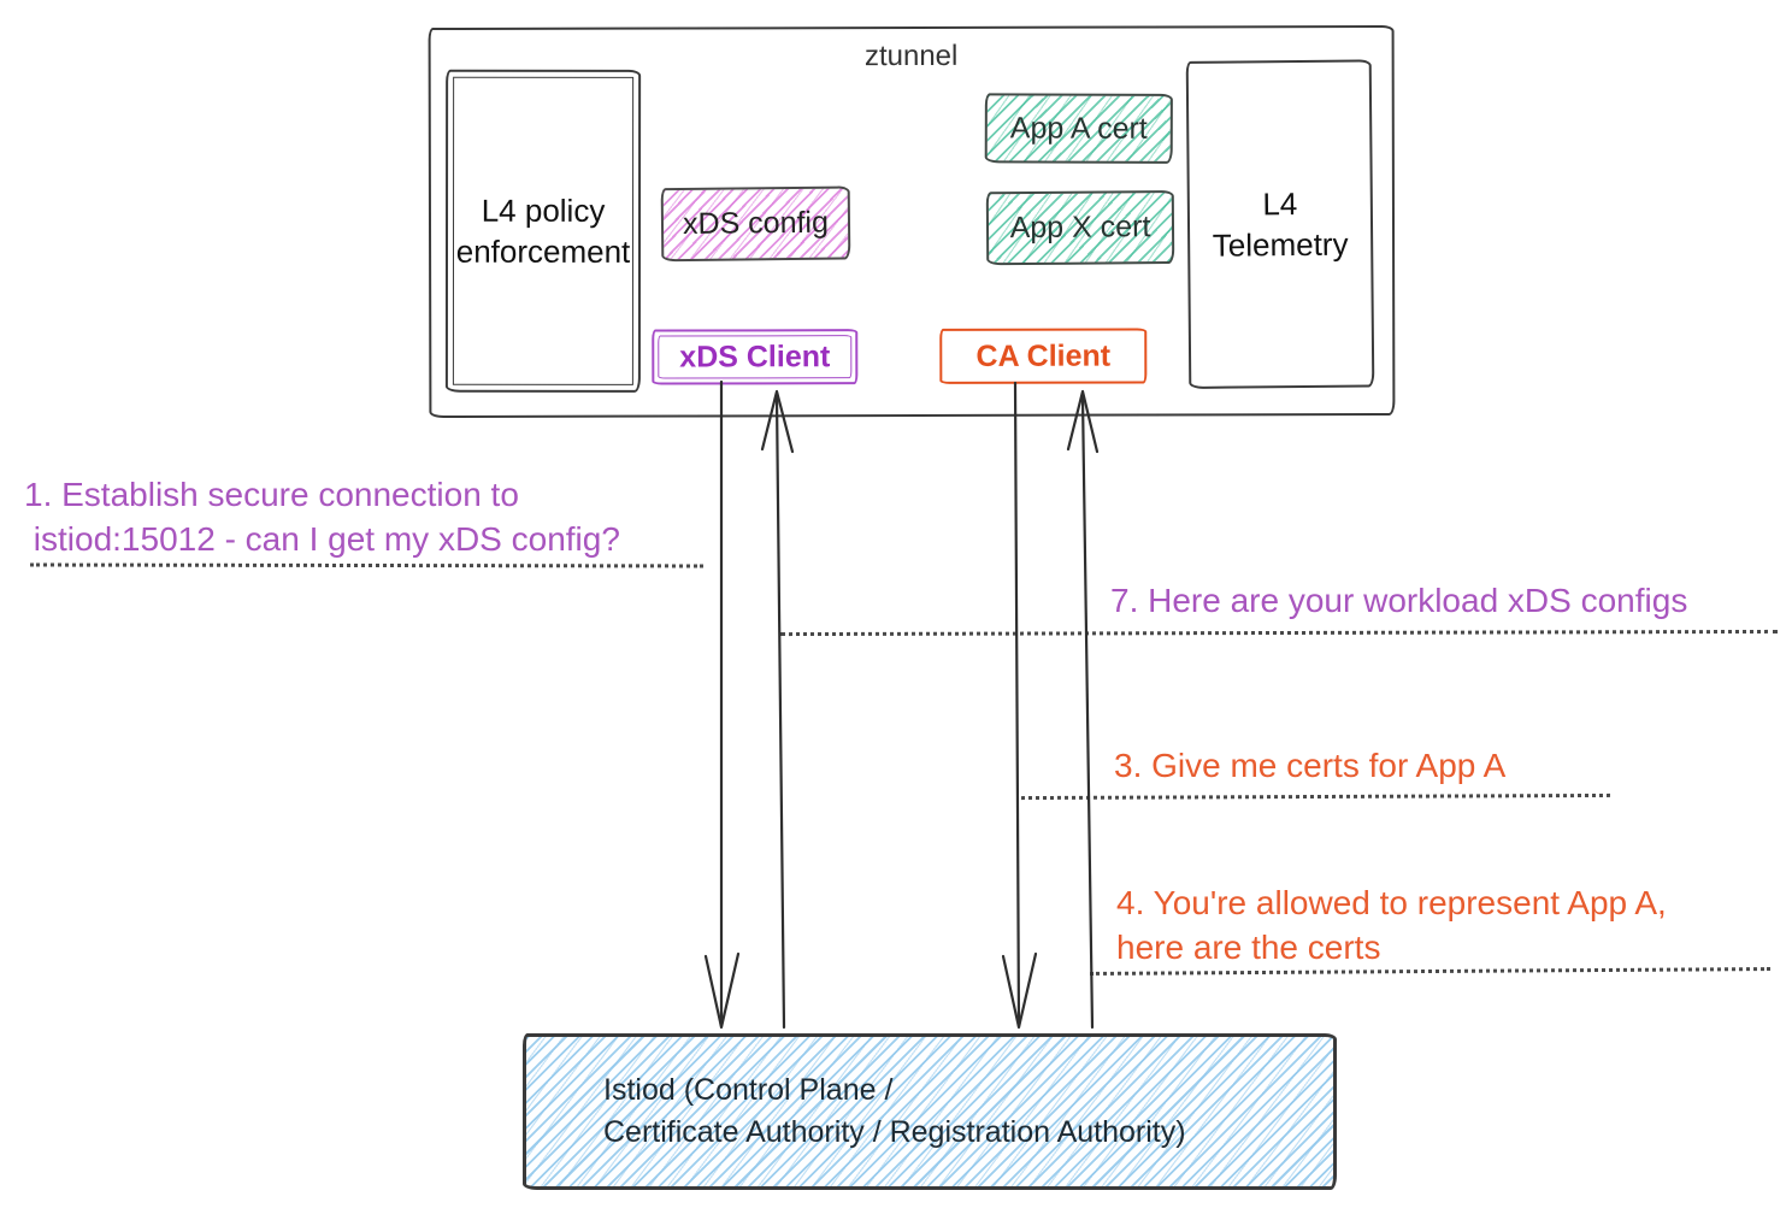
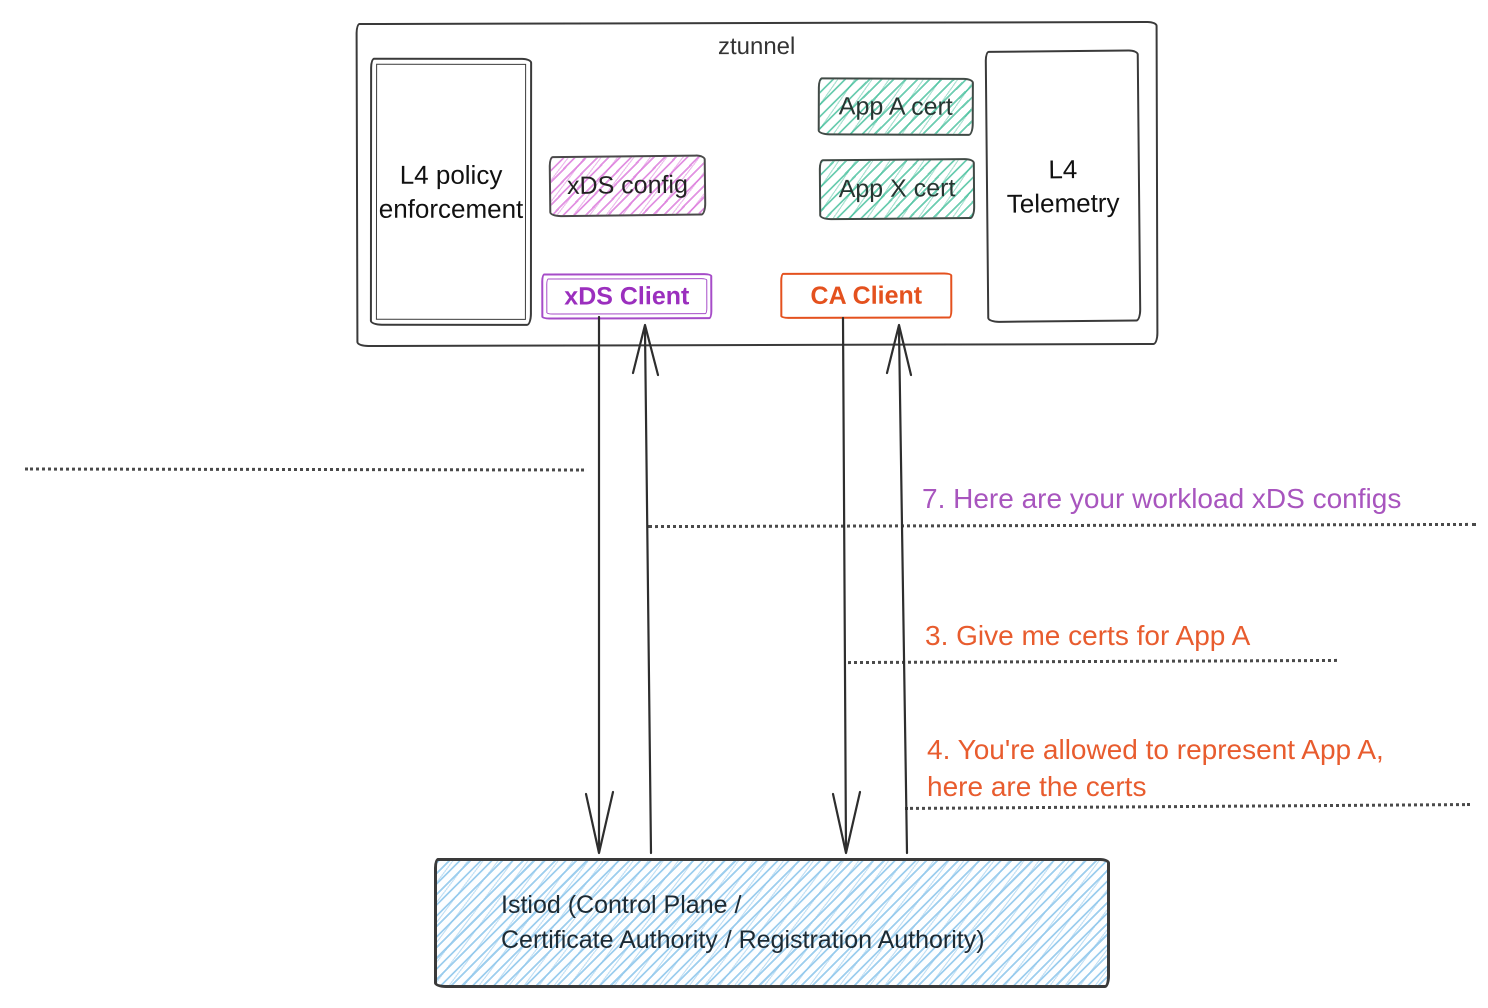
  ztunnel
  L4 policy
  enforcement
  xDS config
  App A cert
  App X cert
  L4
  Telemetry
  xDS Client
  CA Client
  Istiod (Control Plane /
  Certificate Authority / Registration Authority)
- 1. Establish secure connection to
- istiod:15012 - can I get my xDS config?
  7. Here are your workload xDS configs
  3. Give me certs for App A
  4. You're allowed to represent App A,
  here are the certs
